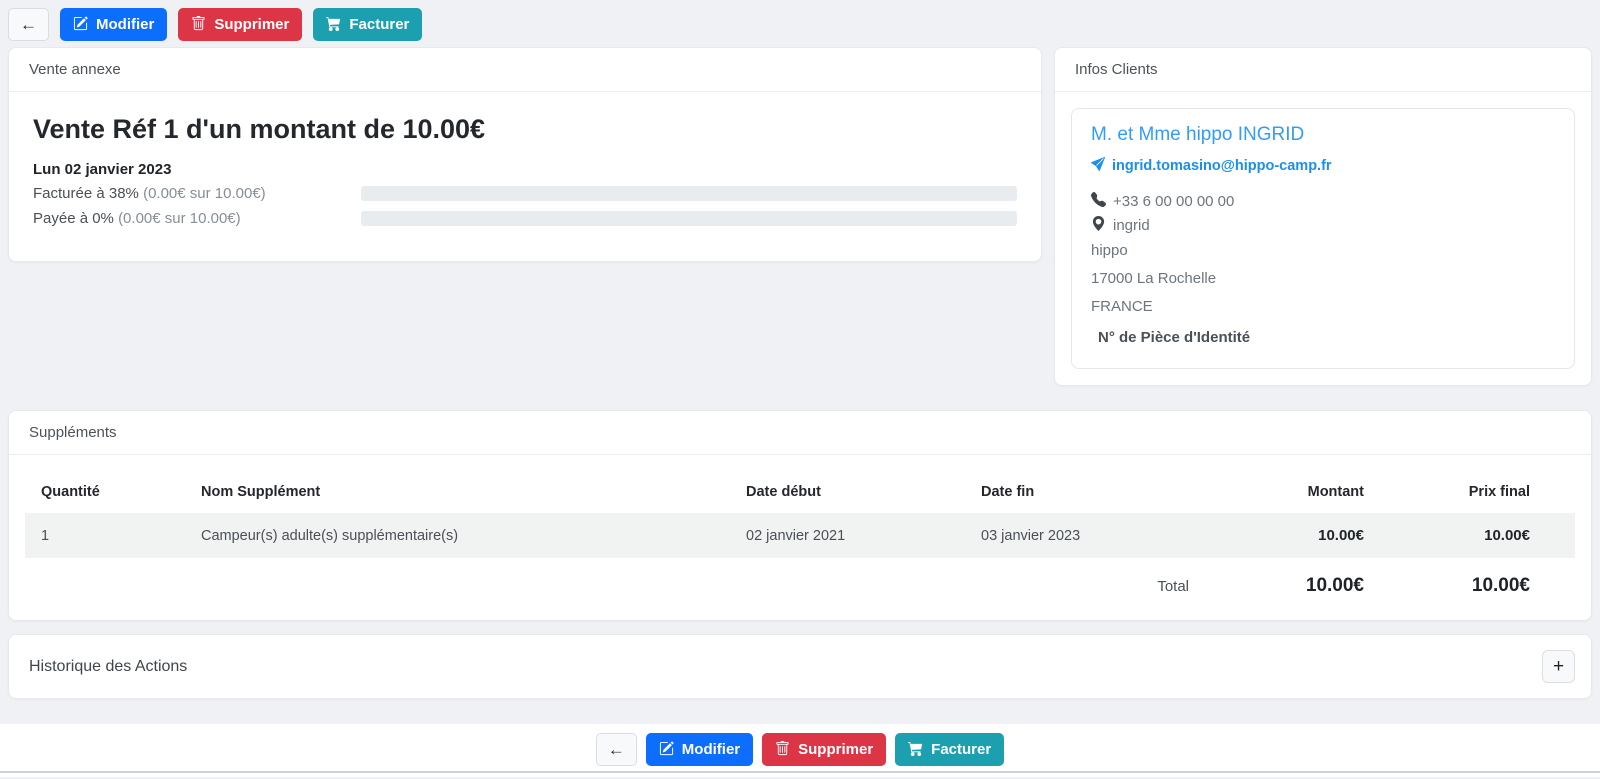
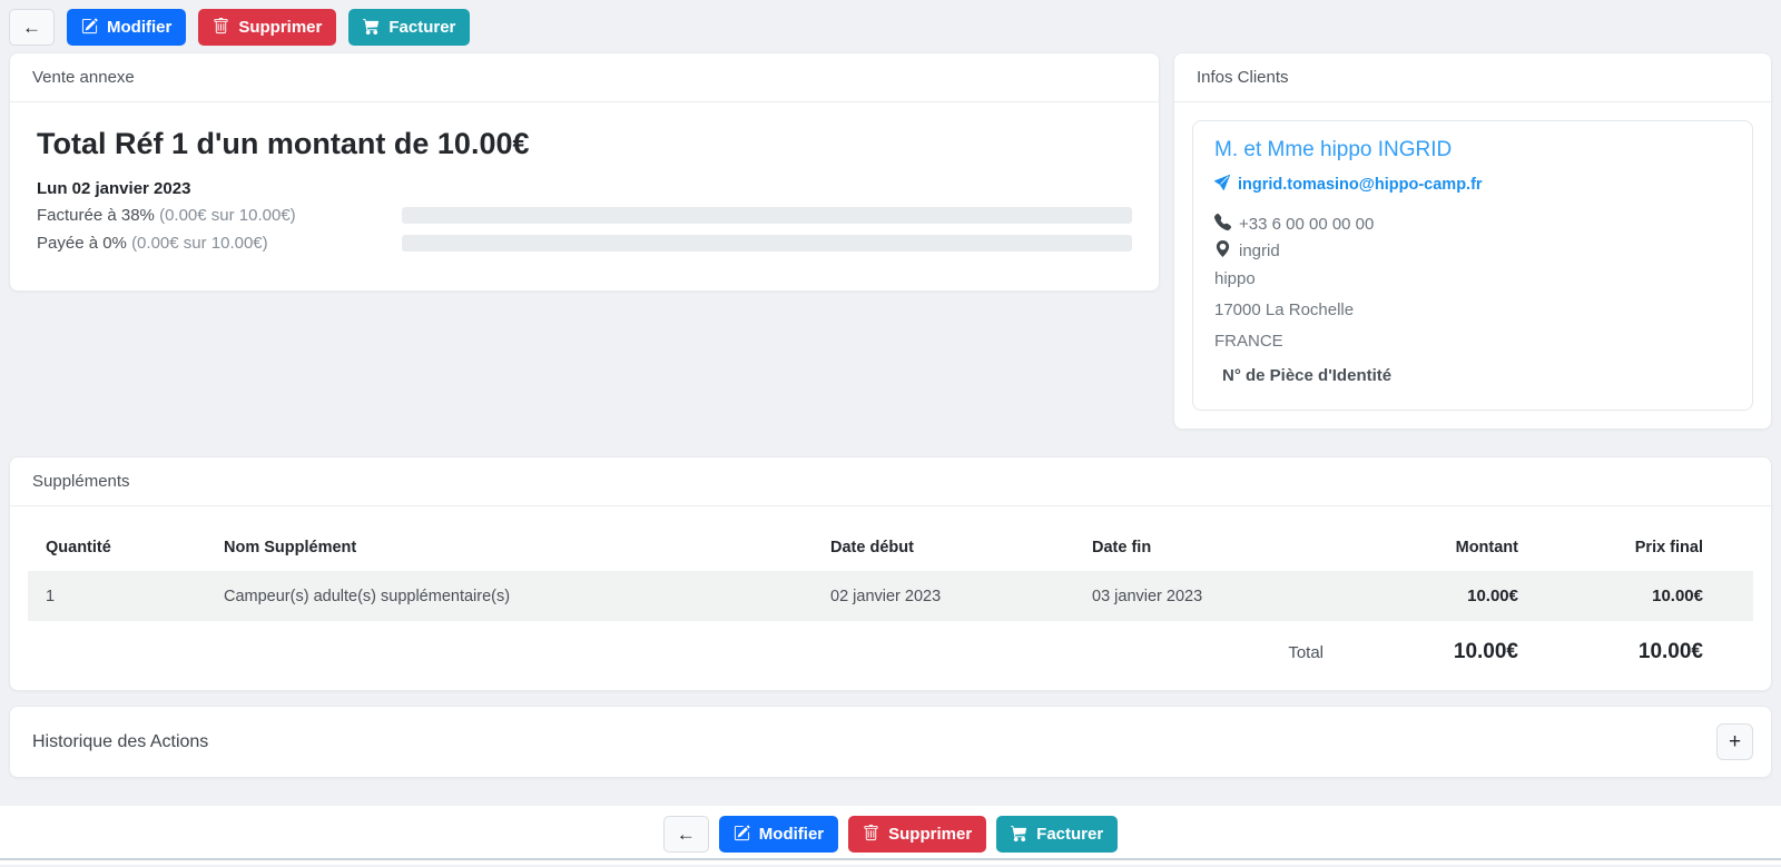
  ←
  Modifier
  Supprimer
  Facturer
  Vente annexe
- Vente Réf 1 d'un montant de 10.00€
+ Total Réf 1 d'un montant de 10.00€
  Lun 02 janvier 2023
  Facturée à 38% (0.00€ sur 10.00€)
  Payée à 0% (0.00€ sur 10.00€)
  Infos Clients
  M. et Mme hippo INGRID
  ingrid.tomasino@hippo-camp.fr
  +33 6 00 00 00 00
  ingrid
  hippo
  17000 La Rochelle
  FRANCE
  N° de Pièce d'Identité
  Suppléments
  Quantité	Nom Supplément	Date début	Date fin	Montant	Prix final
- 1	Campeur(s) adulte(s) supplémentaire(s)	02 janvier 2021	03 janvier 2023	10.00€	10.00€
+ 1	Campeur(s) adulte(s) supplémentaire(s)	02 janvier 2023	03 janvier 2023	10.00€	10.00€
  			Total	10.00€	10.00€
  Historique des Actions
  +
  ←
  Modifier
  Supprimer
  Facturer
